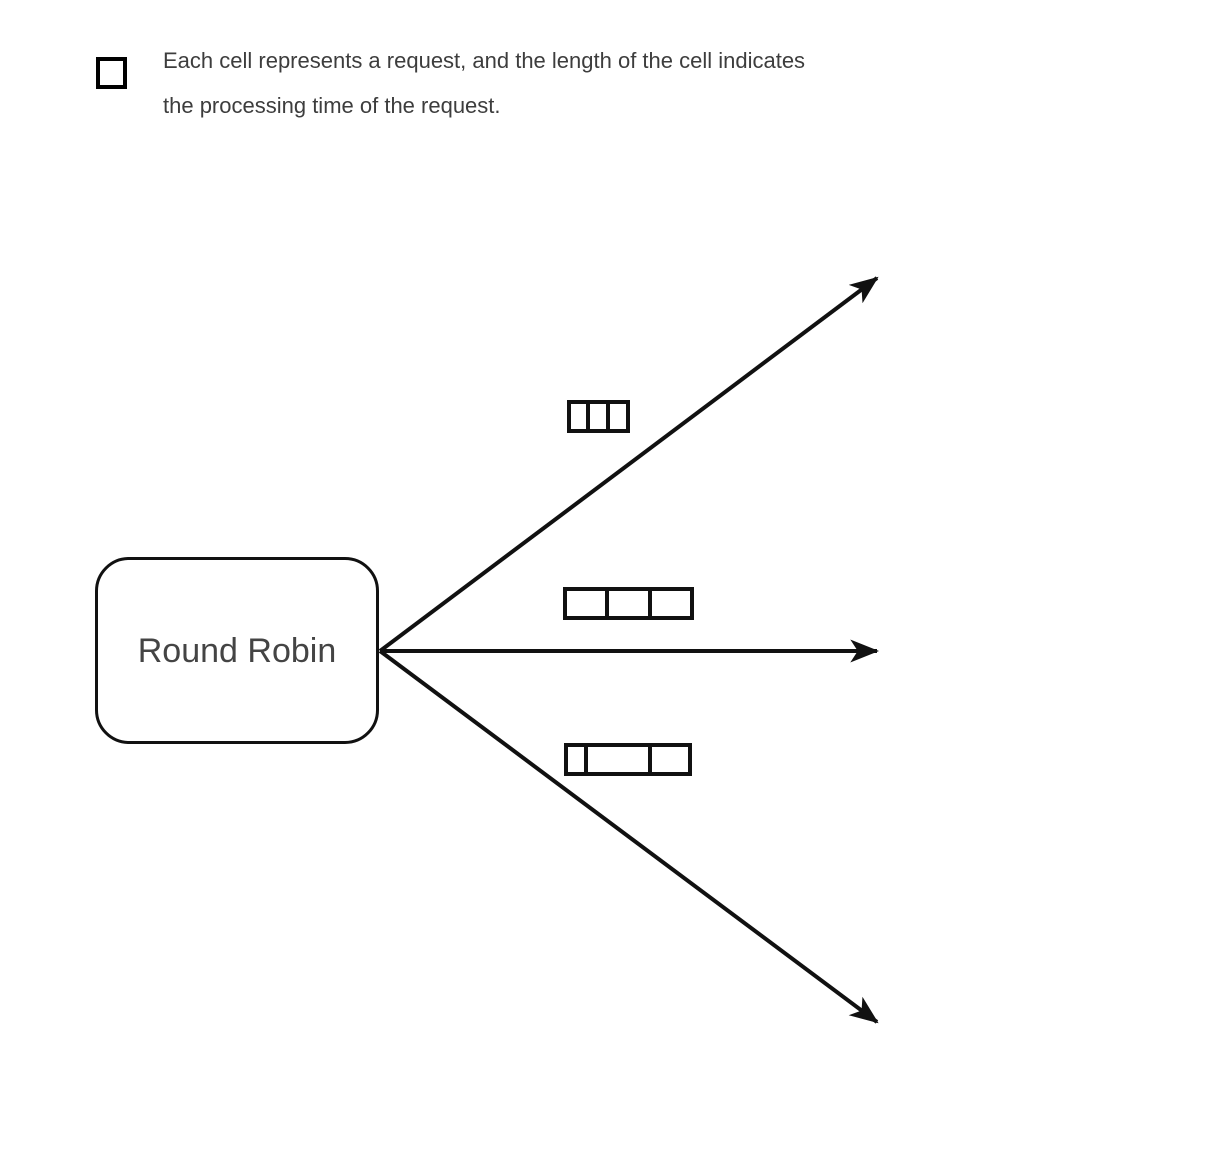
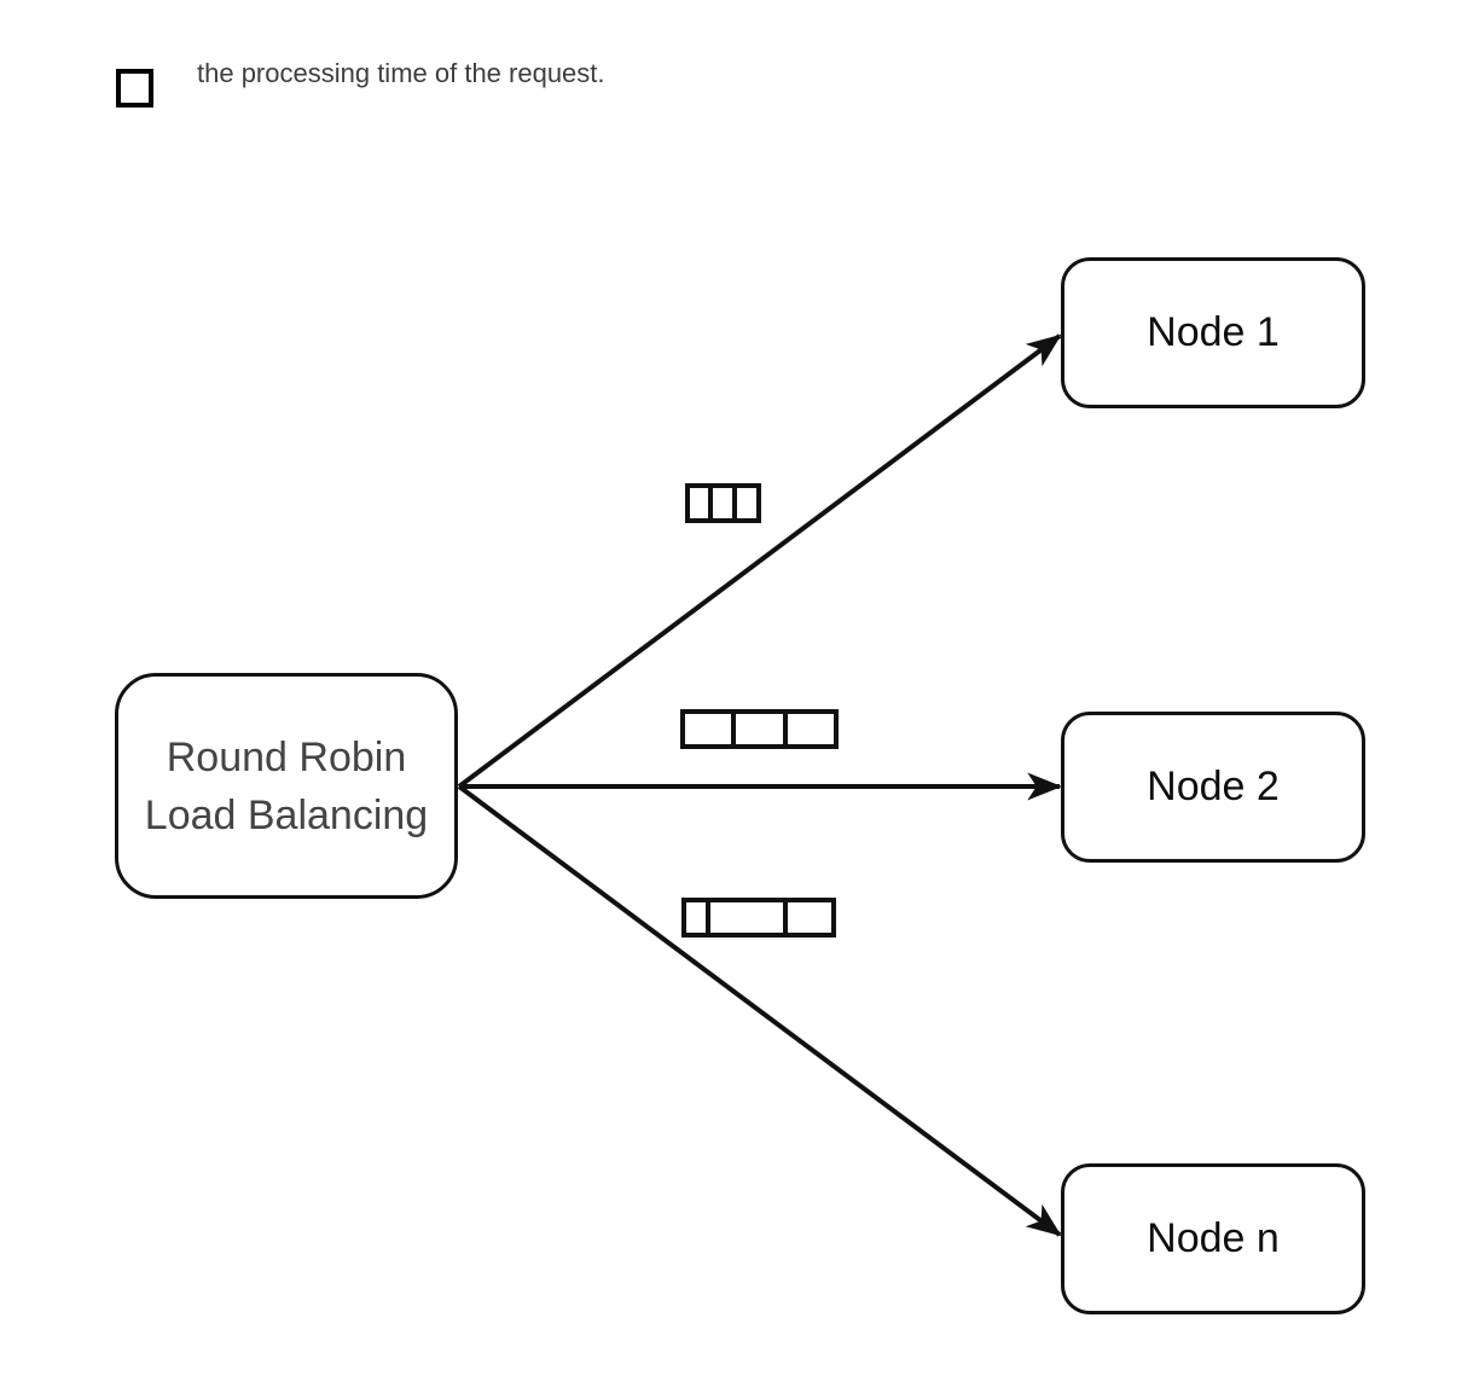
- Each cell represents a request, and the length of the cell indicates
  the processing time of the request.
  Round Robin
+ Load Balancing
+ Node 1
+ Node 2
+ Node n
